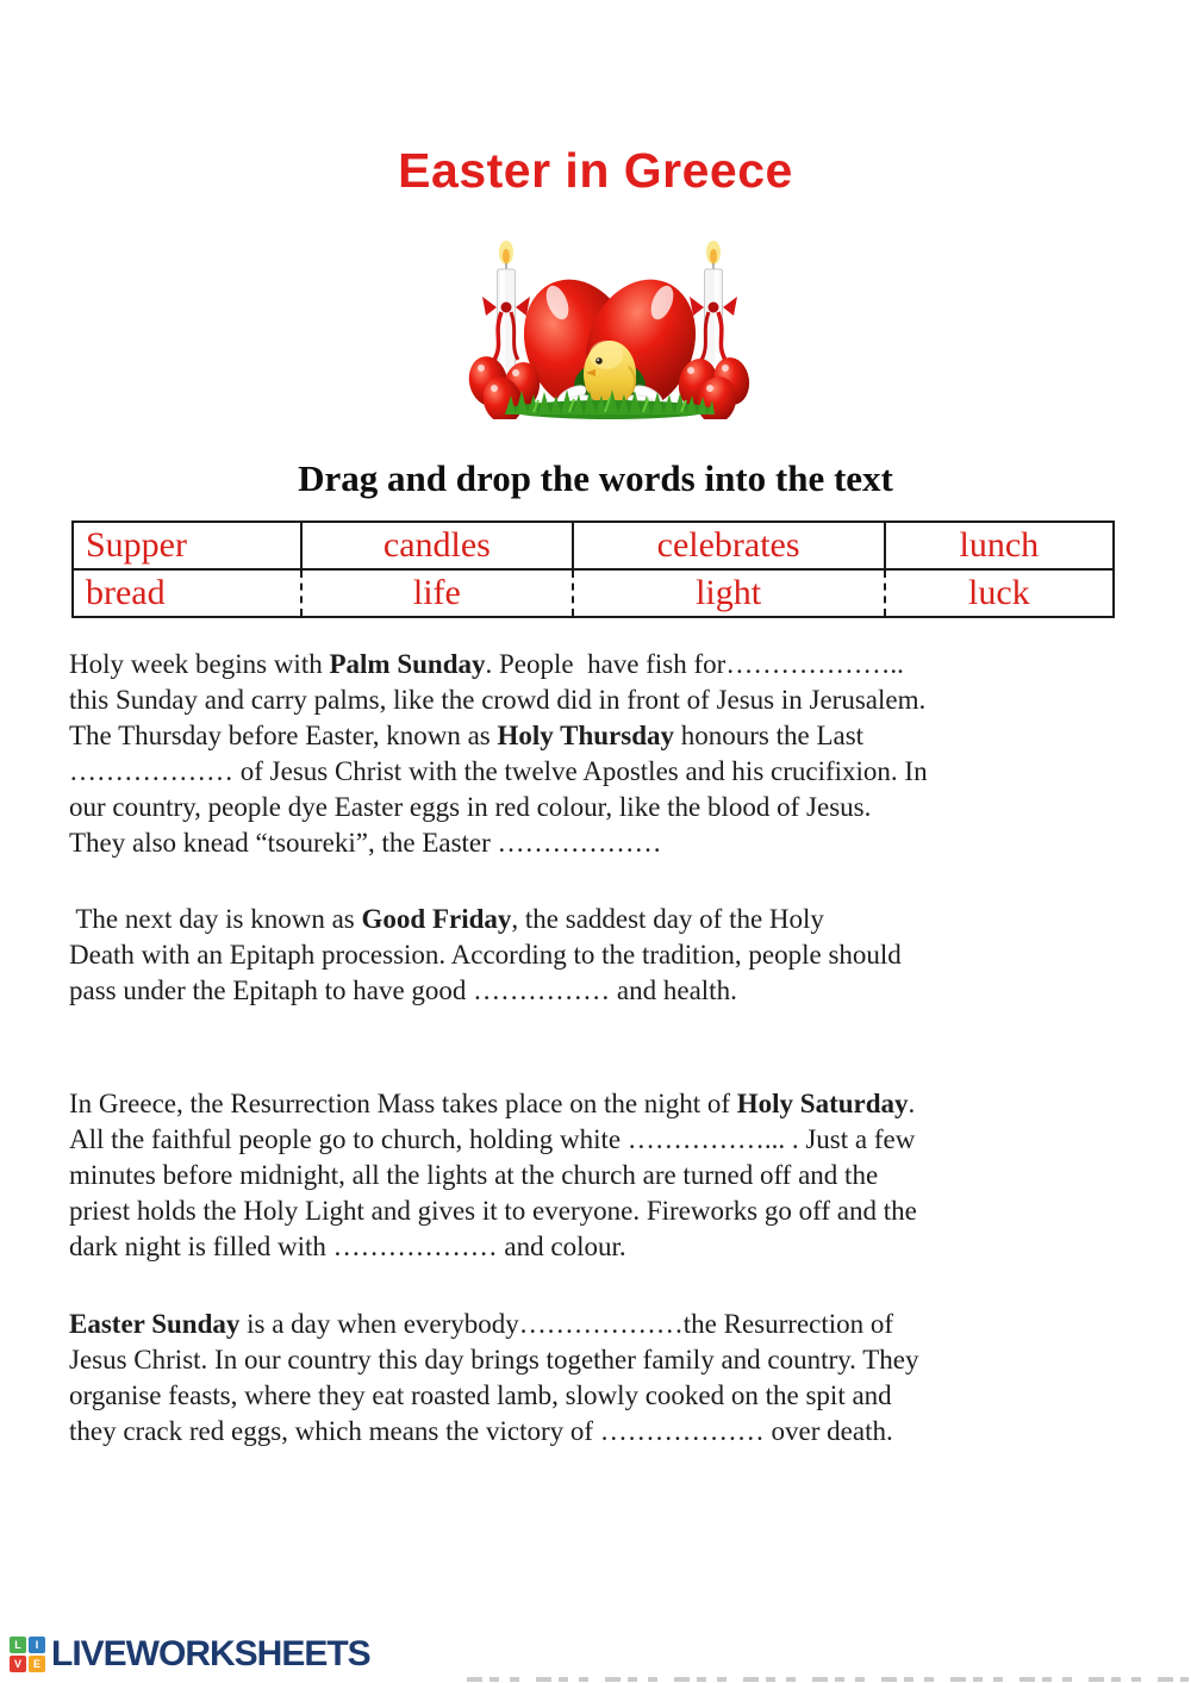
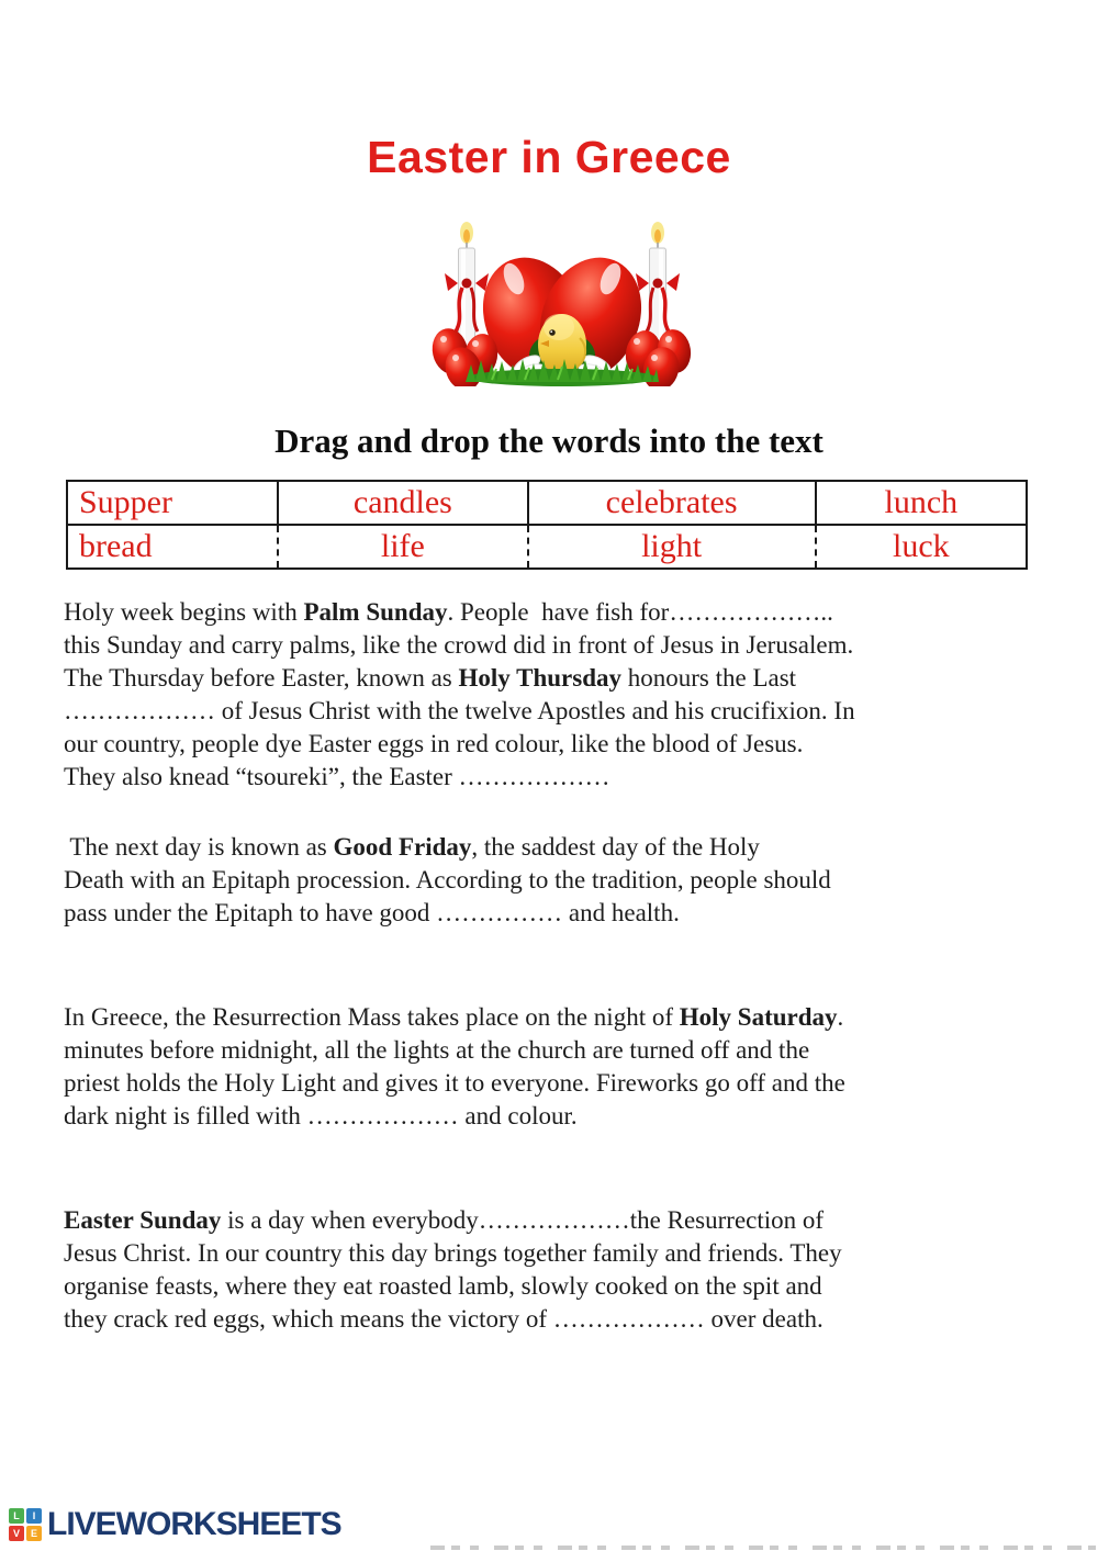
  Easter in Greece
  Drag and drop the words into the text
  Supper	candles	celebrates	lunch
  bread	life	light	luck
  Holy week begins with Palm Sunday. People have fish for………………..
  this Sunday and carry palms, like the crowd did in front of Jesus in Jerusalem.
  The Thursday before Easter, known as Holy Thursday honours the Last
  ……………… of Jesus Christ with the twelve Apostles and his crucifixion. In
  our country, people dye Easter eggs in red colour, like the blood of Jesus.
  They also knead “tsoureki”, the Easter ………………
  The next day is known as Good Friday, the saddest day of the Holy
  Death with an Epitaph procession. According to the tradition, people should
  pass under the Epitaph to have good …………… and health.
  In Greece, the Resurrection Mass takes place on the night of Holy Saturday.
- All the faithful people go to church, holding white ……………... . Just a few
  minutes before midnight, all the lights at the church are turned off and the
  priest holds the Holy Light and gives it to everyone. Fireworks go off and the
  dark night is filled with ……………… and colour.
  Easter Sunday is a day when everybody………………the Resurrection of
- Jesus Christ. In our country this day brings together family and country. They
+ Jesus Christ. In our country this day brings together family and friends. They
  organise feasts, where they eat roasted lamb, slowly cooked on the spit and
  they crack red eggs, which means the victory of ……………… over death.
  L
  I
  V
  E
  LIVEWORKSHEETS
